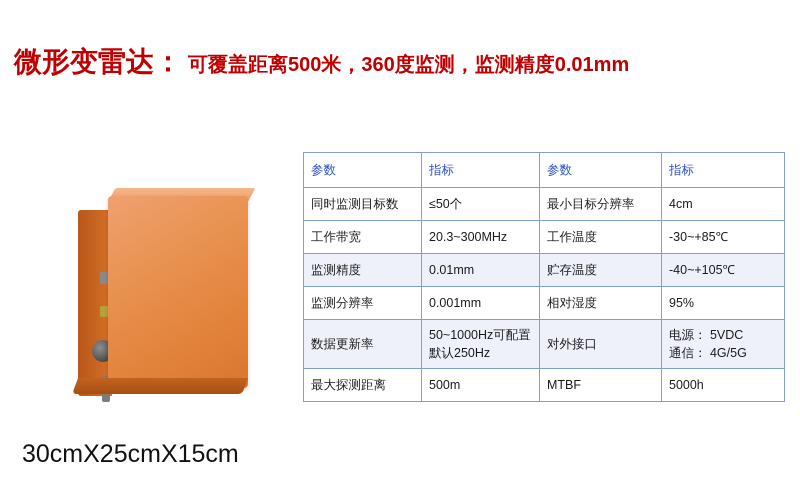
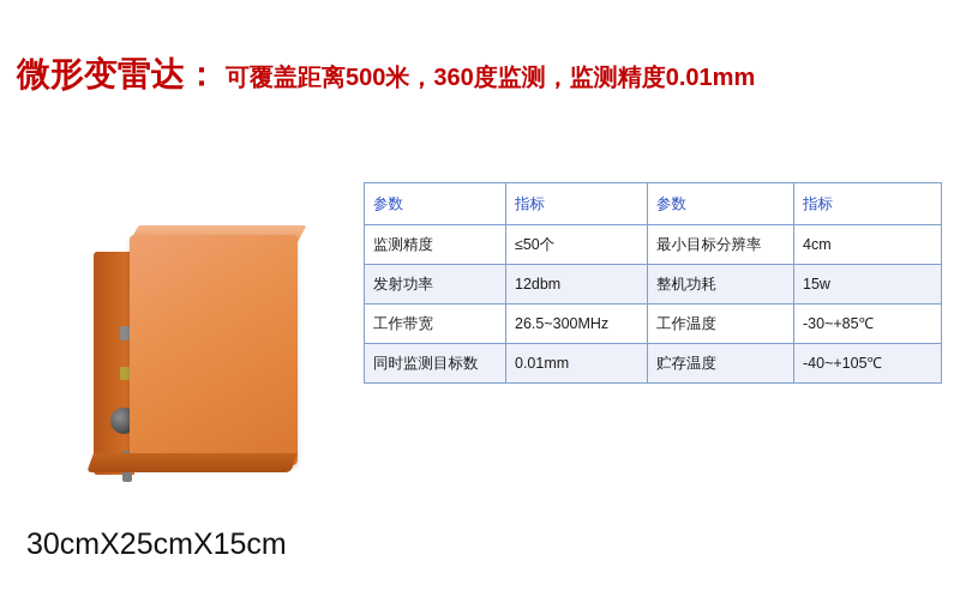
  微形变雷达：
  可覆盖距离500米，360度监测，监测精度0.01mm
  30cmX25cmX15cm
  参数	指标	参数	指标
- 同时监测目标数	≤50个	最小目标分辨率	4cm
+ 监测精度	≤50个	最小目标分辨率	4cm
+ 发射功率	12dbm	整机功耗	15w
- 工作带宽	20.3~300MHz	工作温度	-30~+85℃
+ 工作带宽	26.5~300MHz	工作温度	-30~+85℃
- 监测精度	0.01mm	贮存温度	-40~+105℃
+ 同时监测目标数	0.01mm	贮存温度	-40~+105℃
- 监测分辨率	0.001mm	相对湿度	95%
- 数据更新率	50~1000Hz可配置默认250Hz	对外接口	电源： 5VDC 通信： 4G/5G
- 最大探测距离	500m	MTBF	5000h
